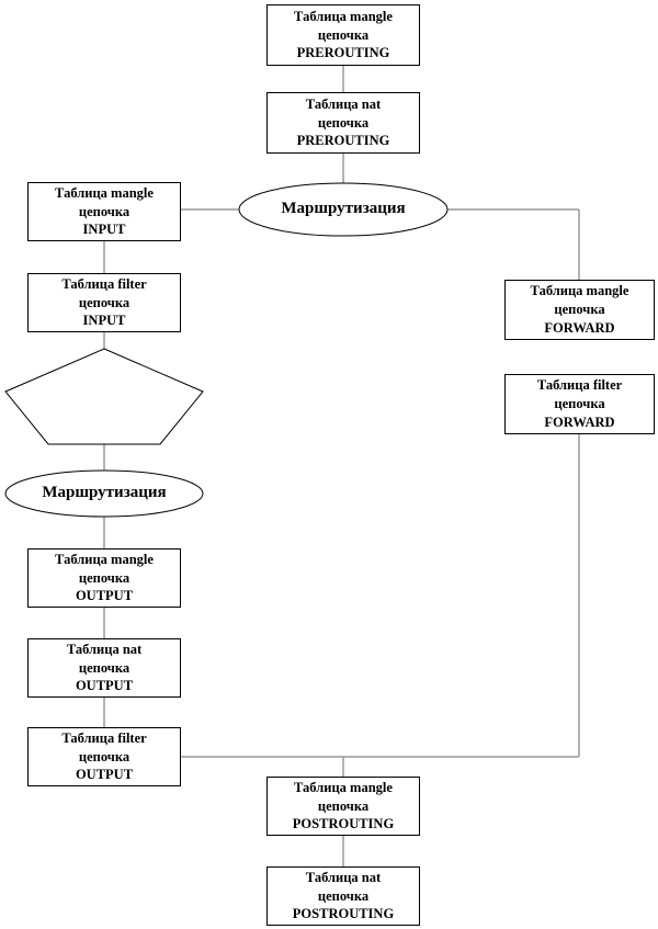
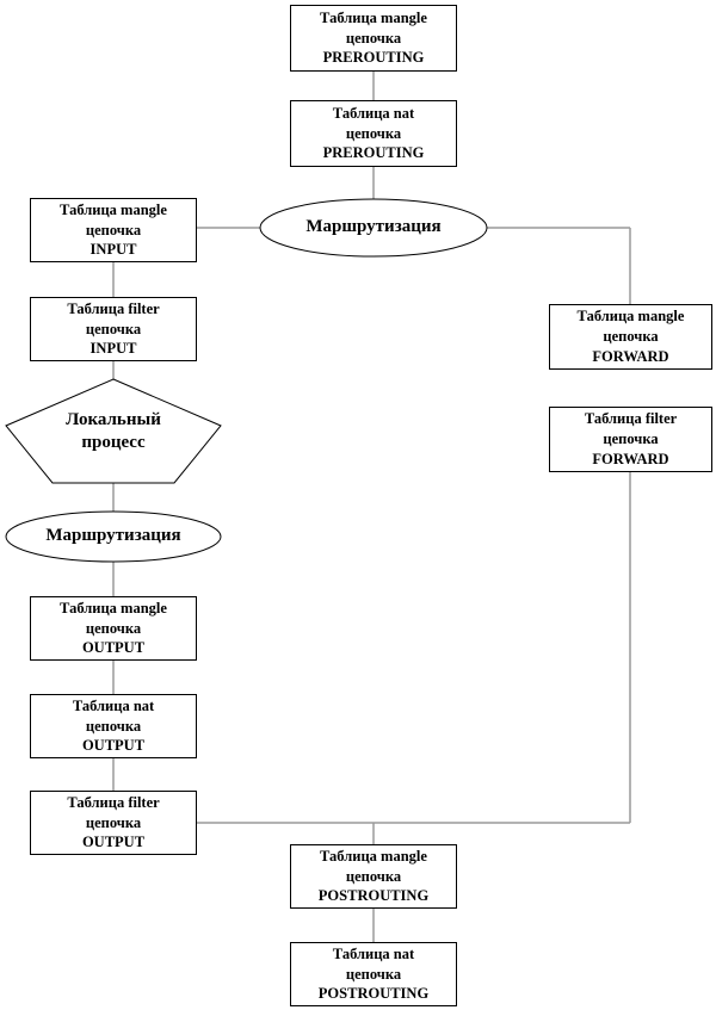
  Таблица mangle
  цепочка
  PREROUTING
  Таблица nat
  цепочка
  PREROUTING
  Маршрутизация
  Таблица mangle
  цепочка
  INPUT
  Таблица filter
  цепочка
  INPUT
+ Локальный
+ процесс
  Маршрутизация
  Таблица mangle
  цепочка
  OUTPUT
  Таблица nat
  цепочка
  OUTPUT
  Таблица filter
  цепочка
  OUTPUT
  Таблица mangle
  цепочка
  FORWARD
  Таблица filter
  цепочка
  FORWARD
  Таблица mangle
  цепочка
  POSTROUTING
  Таблица nat
  цепочка
  POSTROUTING
